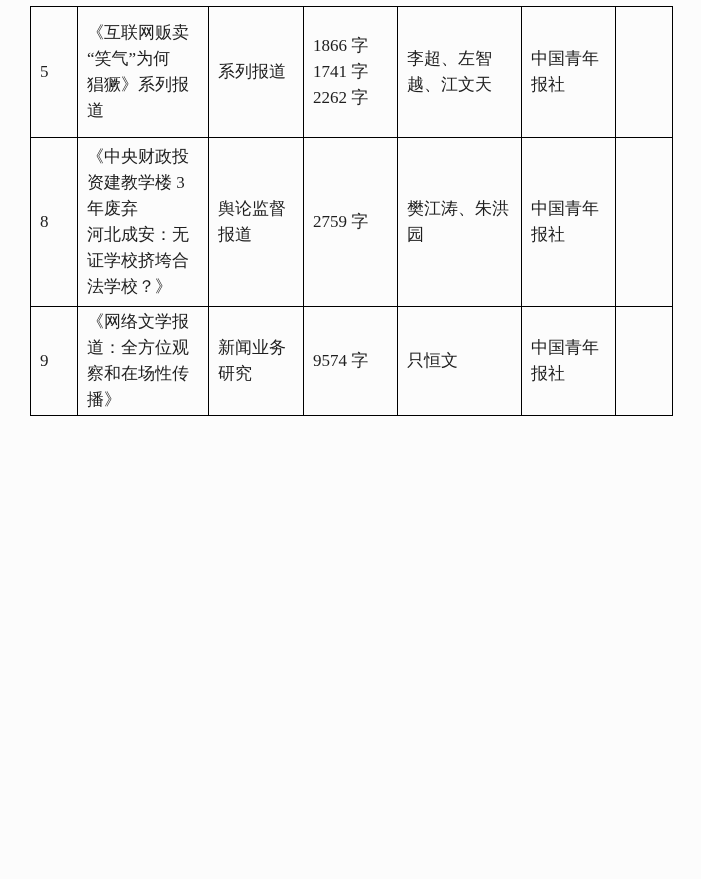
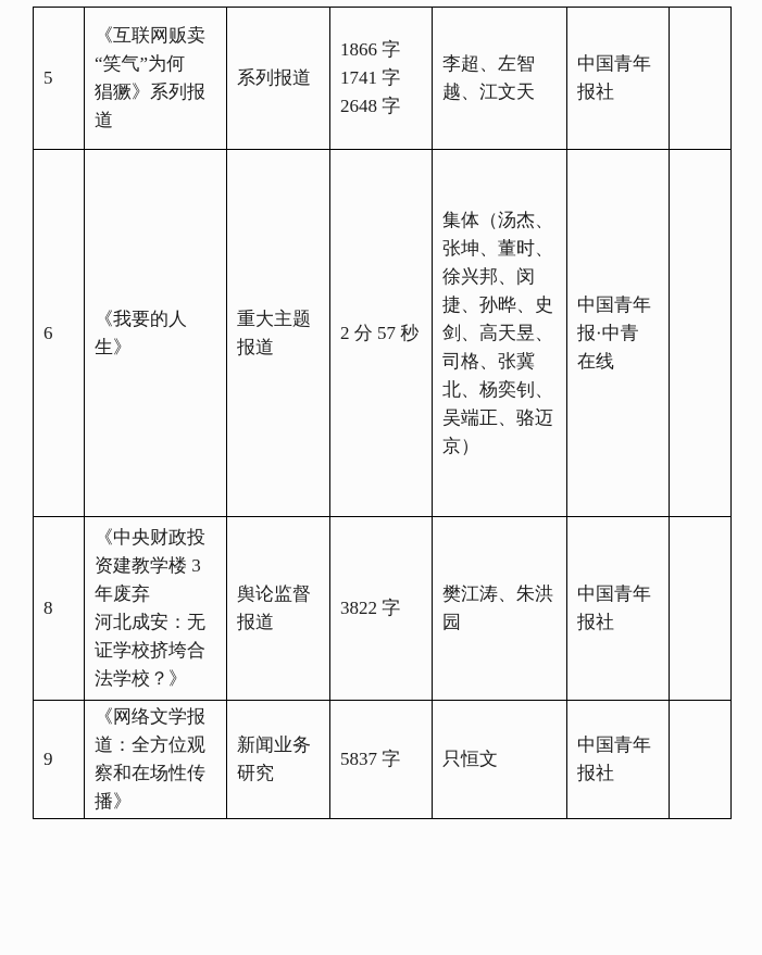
- 5	《互联网贩卖 “笑气”为何 猖獗》系列报 道	系列报道	1866 字 1741 字 2262 字	李超、左智 越、江文天	中国青年 报社
+ 5	《互联网贩卖 “笑气”为何 猖獗》系列报 道	系列报道	1866 字 1741 字 2648 字	李超、左智 越、江文天	中国青年 报社
+ 6	《我要的人 生》	重大主题 报道	2 分 57 秒	集体（汤杰、 张坤、董时、 徐兴邦、闵 捷、孙晔、史 剑、高天昱、 司格、张冀 北、杨奕钊、 吴端正、骆迈 京）	中国青年 报·中青 在线
- 8	《中央财政投 资建教学楼 3 年废弃 河北成安：无 证学校挤垮合 法学校？》	舆论监督 报道	2759 字	樊江涛、朱洪 园	中国青年 报社
+ 8	《中央财政投 资建教学楼 3 年废弃 河北成安：无 证学校挤垮合 法学校？》	舆论监督 报道	3822 字	樊江涛、朱洪 园	中国青年 报社
- 9	《网络文学报 道：全方位观 察和在场性传 播》	新闻业务 研究	9574 字	只恒文	中国青年 报社
+ 9	《网络文学报 道：全方位观 察和在场性传 播》	新闻业务 研究	5837 字	只恒文	中国青年 报社
